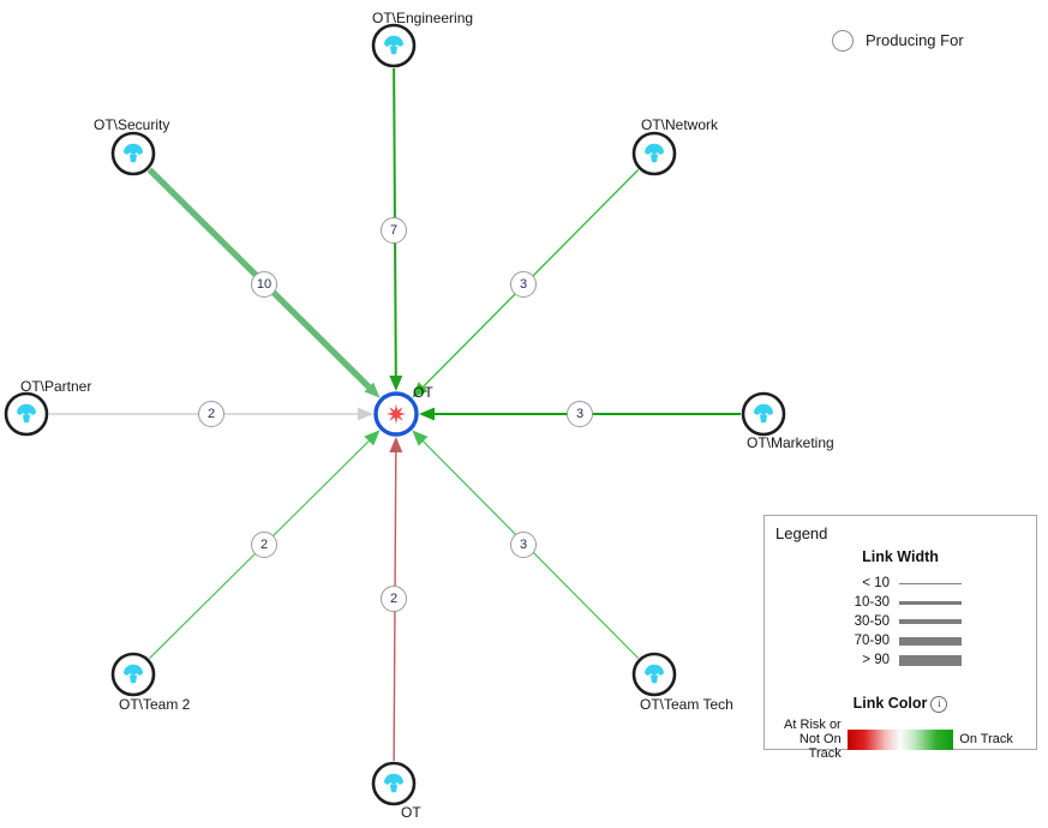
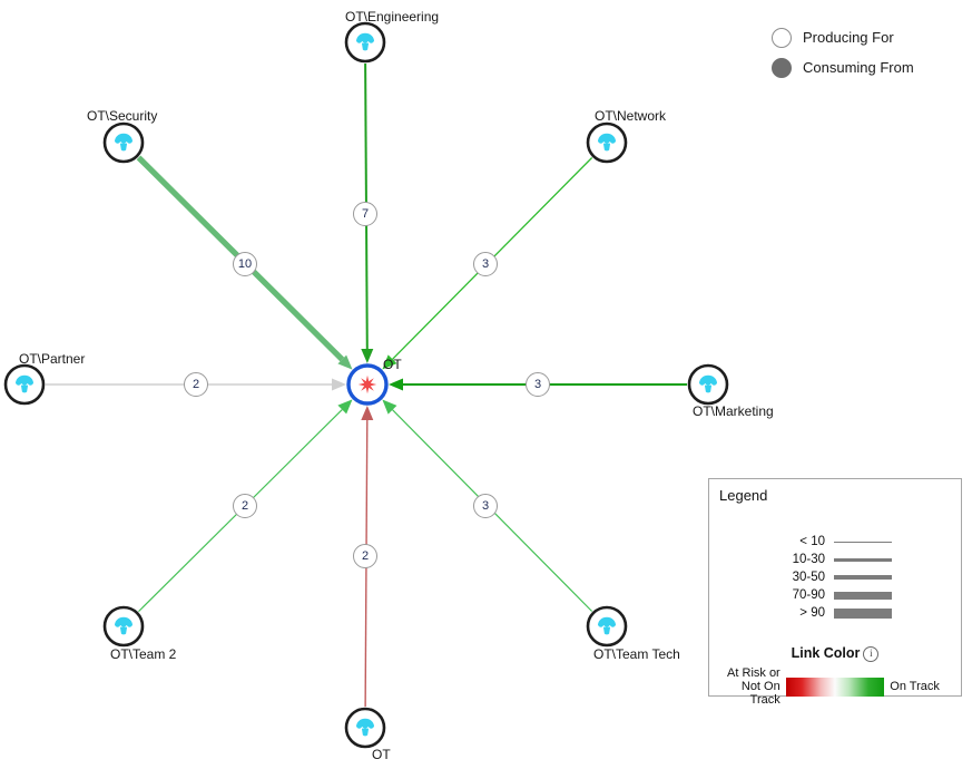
  OT\Engineering
  OT\Security
  OT\Network
  OT\Partner
  OT\Marketing
  OT\Team 2
  OT\Team Tech
  OT
  OT
  7
  10
  3
  2
  3
  2
  3
  2
  Producing For
+ Consuming From
  Legend
- Link Width
  < 10
  10-30
  30-50
  70-90
  > 90
  Link Color i
  At Risk or
  Not On Track
  On Track
